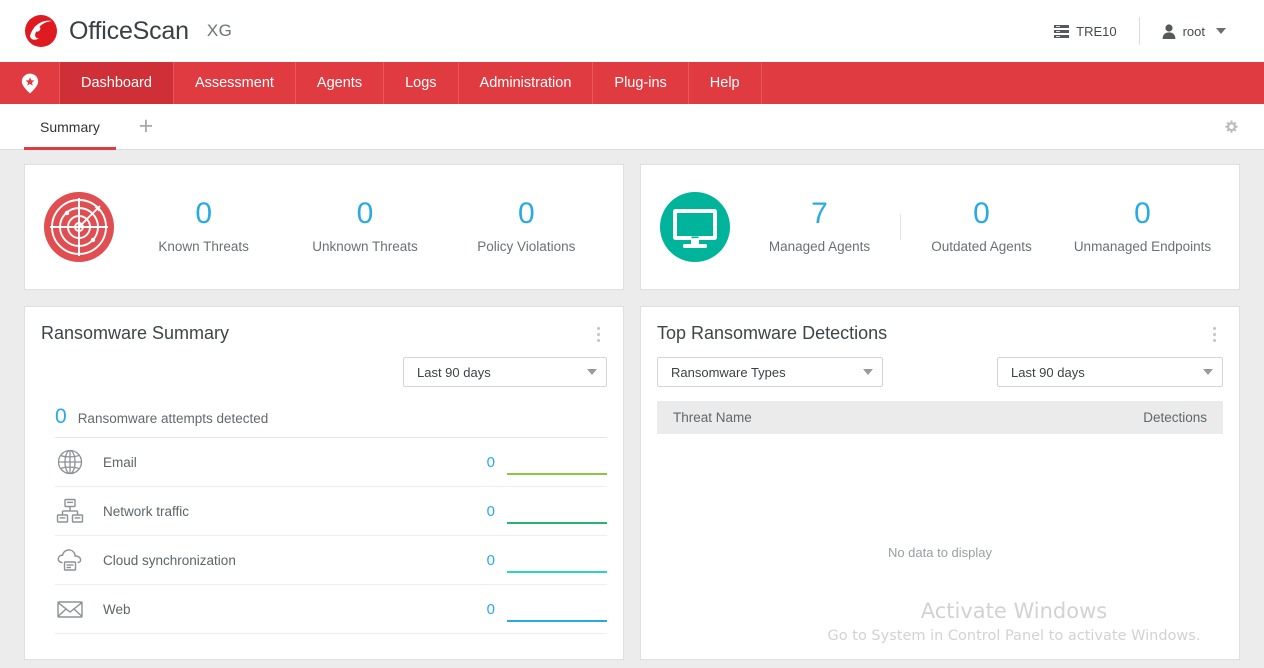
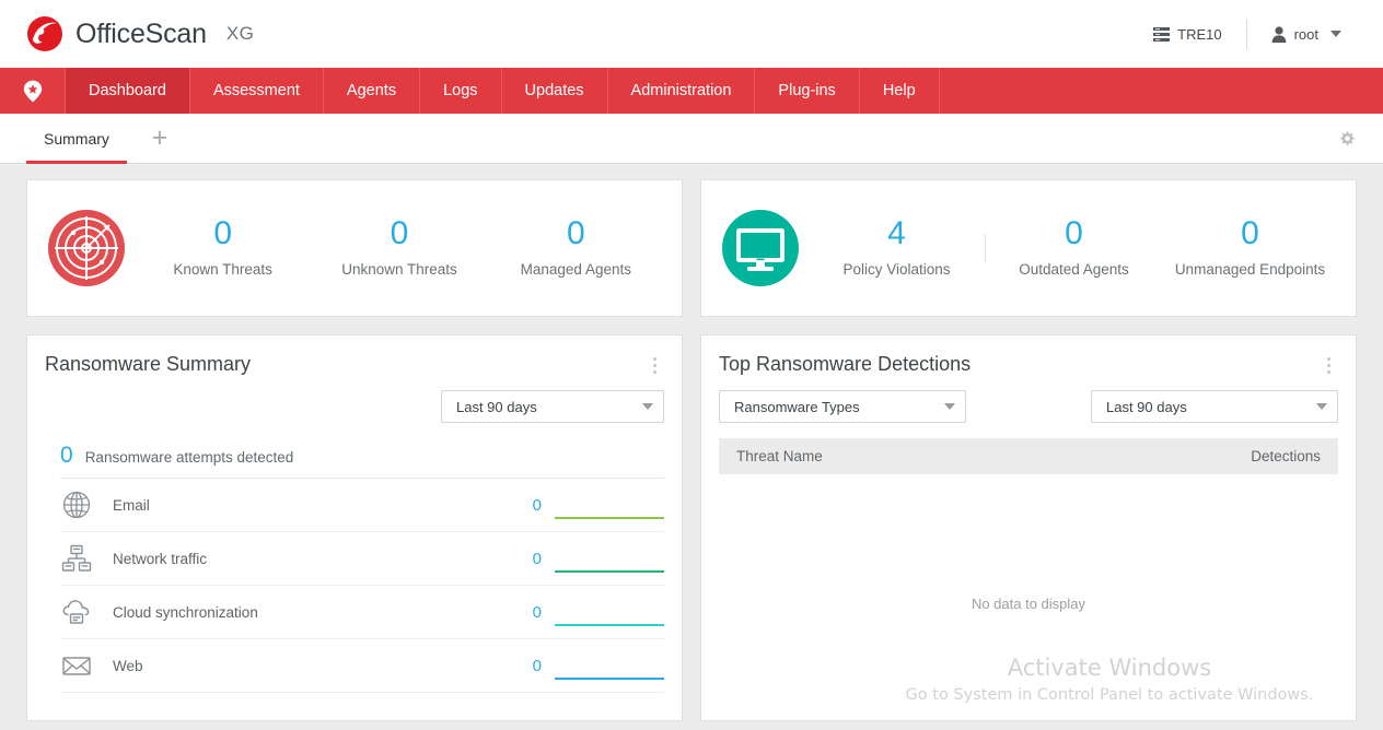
  OfficeScan
  XG
  TRE10
  root
  Dashboard
  Assessment
  Agents
  Logs
+ Updates
  Administration
  Plug-ins
  Help
  Summary
  +
  0
  Known Threats
  0
  Unknown Threats
  0
- Policy Violations
+ Managed Agents
- 7
+ 4
- Managed Agents
+ Policy Violations
  0
  Outdated Agents
  0
  Unmanaged Endpoints
  Ransomware Summary
  Last 90 days
  0
  Ransomware attempts detected
  Email
  0
  Network traffic
  0
  Cloud synchronization
  0
  Web
  0
  Top Ransomware Detections
  Ransomware Types
  Last 90 days
  Threat Name
  Detections
  No data to display
  Activate Windows
  Go to System in Control Panel to activate Windows.
